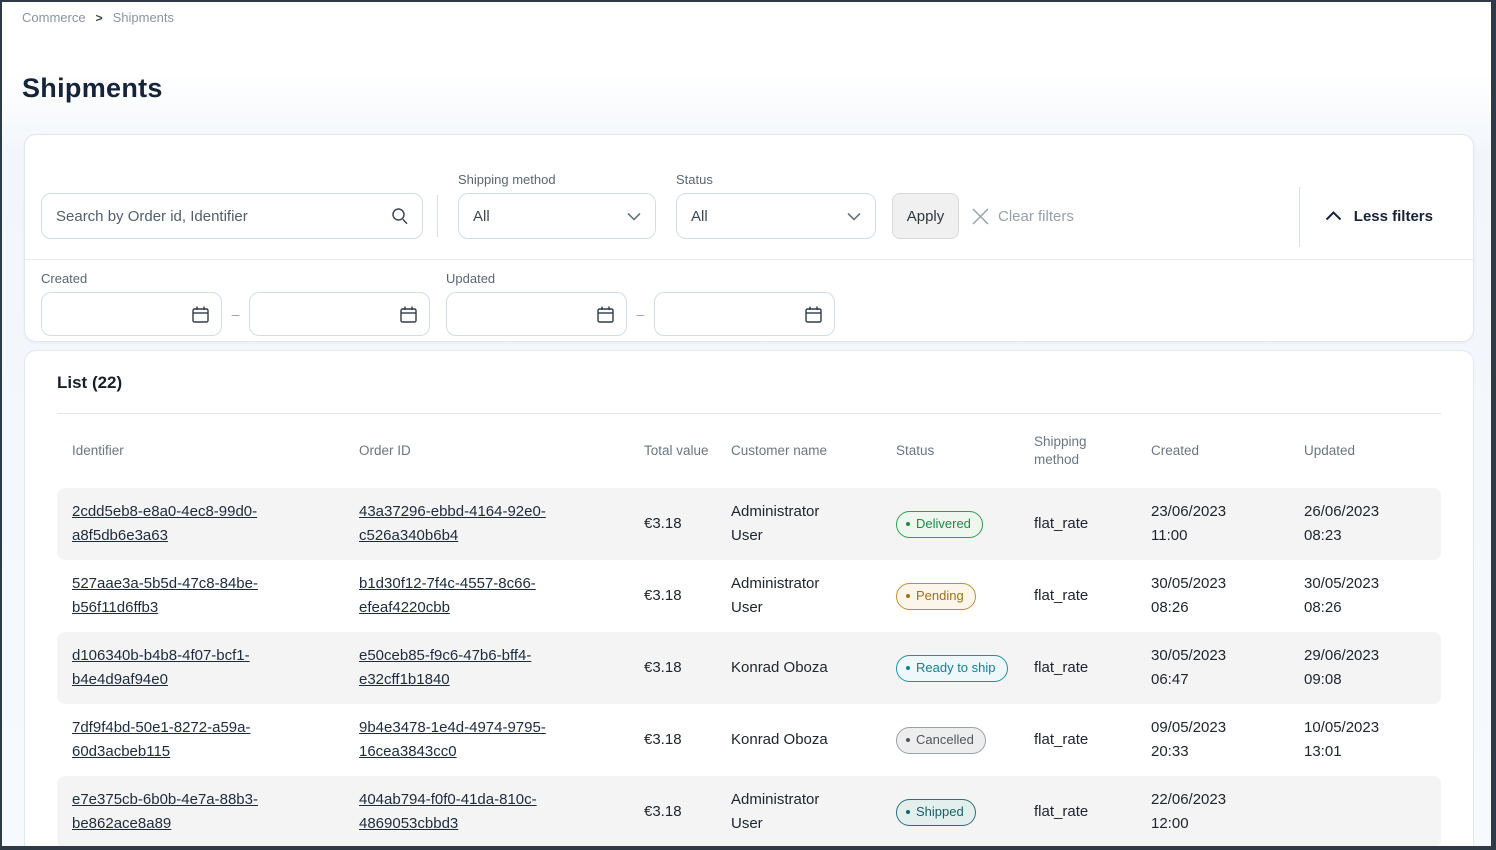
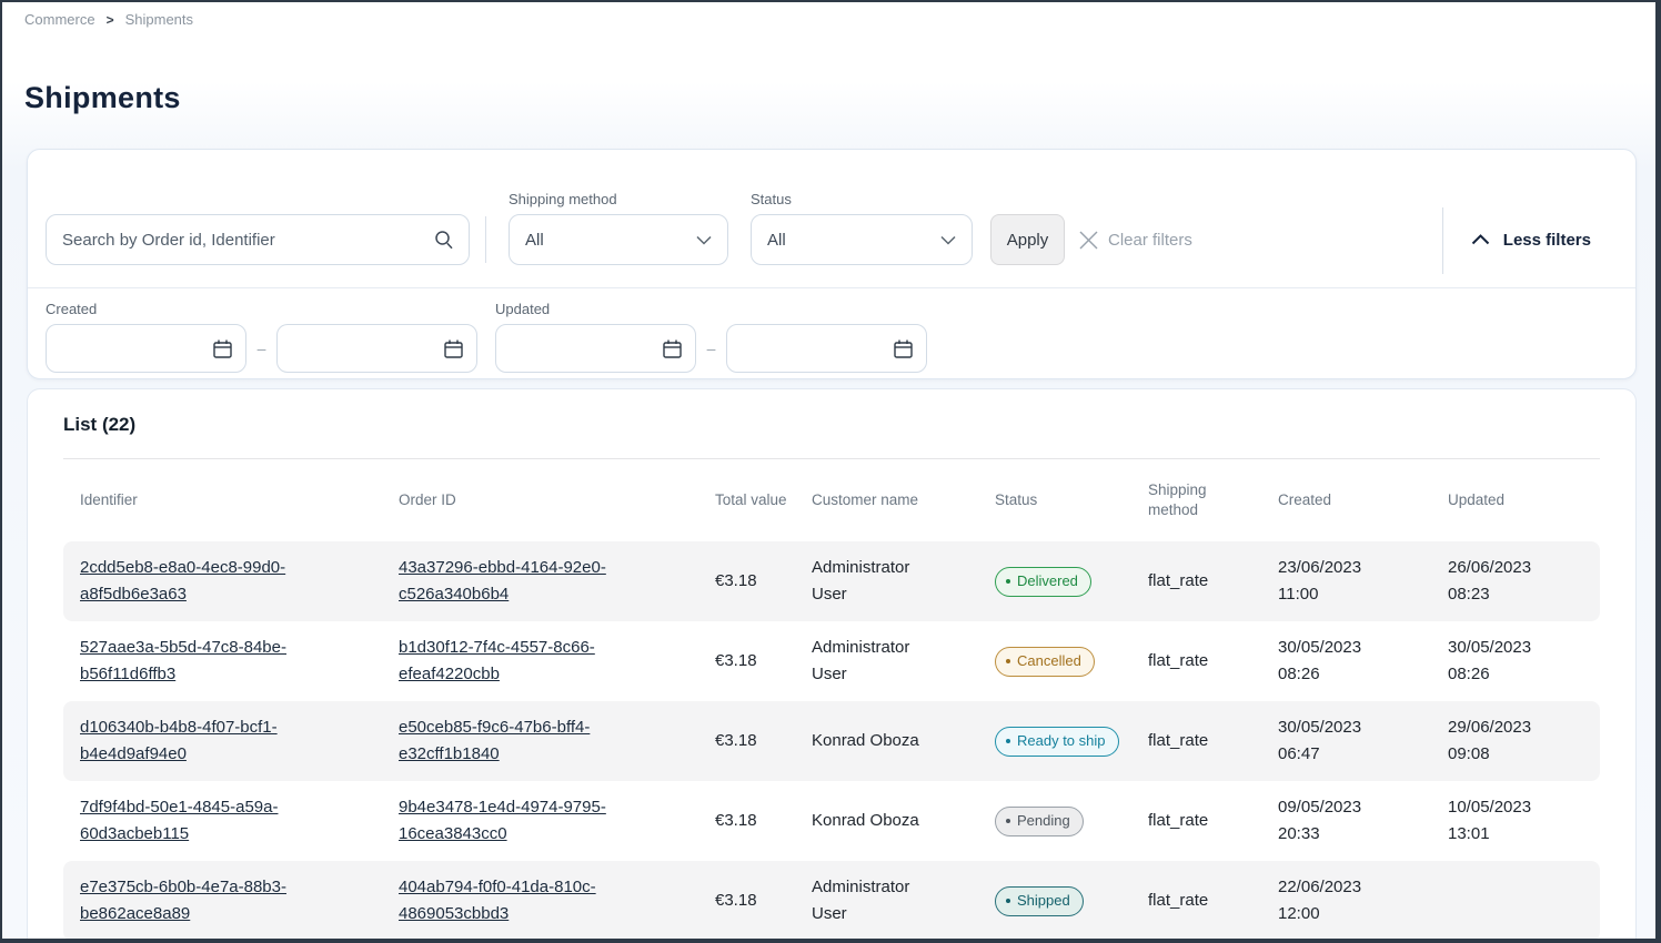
  Commerce
  >
  Shipments
  Shipments
  Search by Order id, Identifier
  Shipping method
  All
  Status
  All
  Apply
  Clear filters
  Less filters
  Created
  –
  Updated
  –
  List (22)
  Identifier
  Order ID
  Total value
  Customer name
  Status
  Shipping method
  Created
  Updated
  2cdd5eb8-e8a0-4ec8-99d0-a8f5db6e3a63
  43a37296-ebbd-4164-92e0-c526a340b6b4
  €3.18
  Administrator User
  Delivered
  flat_rate
  23/06/2023 11:00
  26/06/2023 08:23
  527aae3a-5b5d-47c8-84be-b56f11d6ffb3
  b1d30f12-7f4c-4557-8c66-efeaf4220cbb
  €3.18
  Administrator User
- Pending
+ Cancelled
  flat_rate
  30/05/2023 08:26
  30/05/2023 08:26
  d106340b-b4b8-4f07-bcf1-b4e4d9af94e0
  e50ceb85-f9c6-47b6-bff4-e32cff1b1840
  €3.18
  Konrad Oboza
  Ready to ship
  flat_rate
  30/05/2023 06:47
  29/06/2023 09:08
- 7df9f4bd-50e1-8272-a59a-60d3acbeb115
+ 7df9f4bd-50e1-4845-a59a-60d3acbeb115
  9b4e3478-1e4d-4974-9795-16cea3843cc0
  €3.18
  Konrad Oboza
- Cancelled
+ Pending
  flat_rate
  09/05/2023 20:33
  10/05/2023 13:01
  e7e375cb-6b0b-4e7a-88b3-be862ace8a89
  404ab794-f0f0-41da-810c-4869053cbbd3
  €3.18
  Administrator User
  Shipped
  flat_rate
  22/06/2023 12:00
